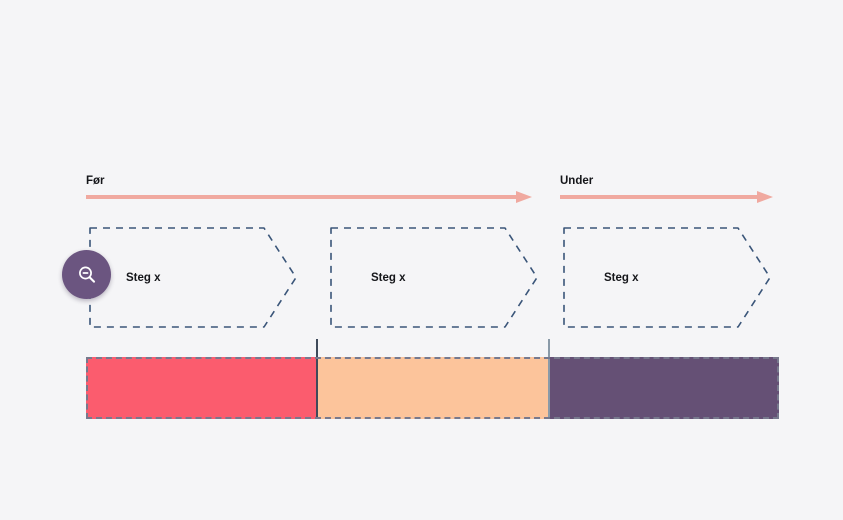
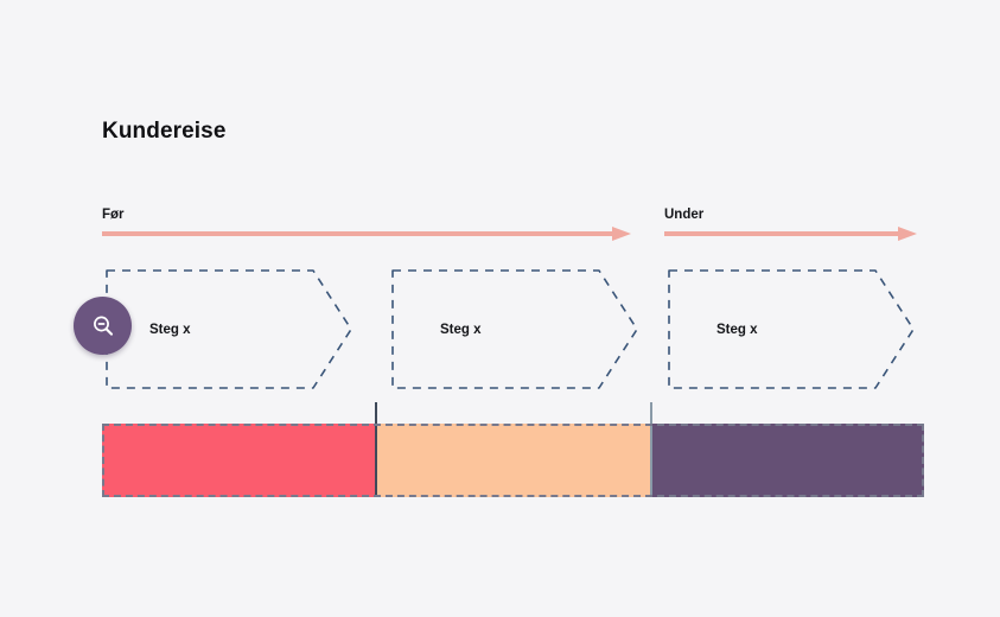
+ Kundereise
  Før
  Under
  Steg x
  Steg x
  Steg x
